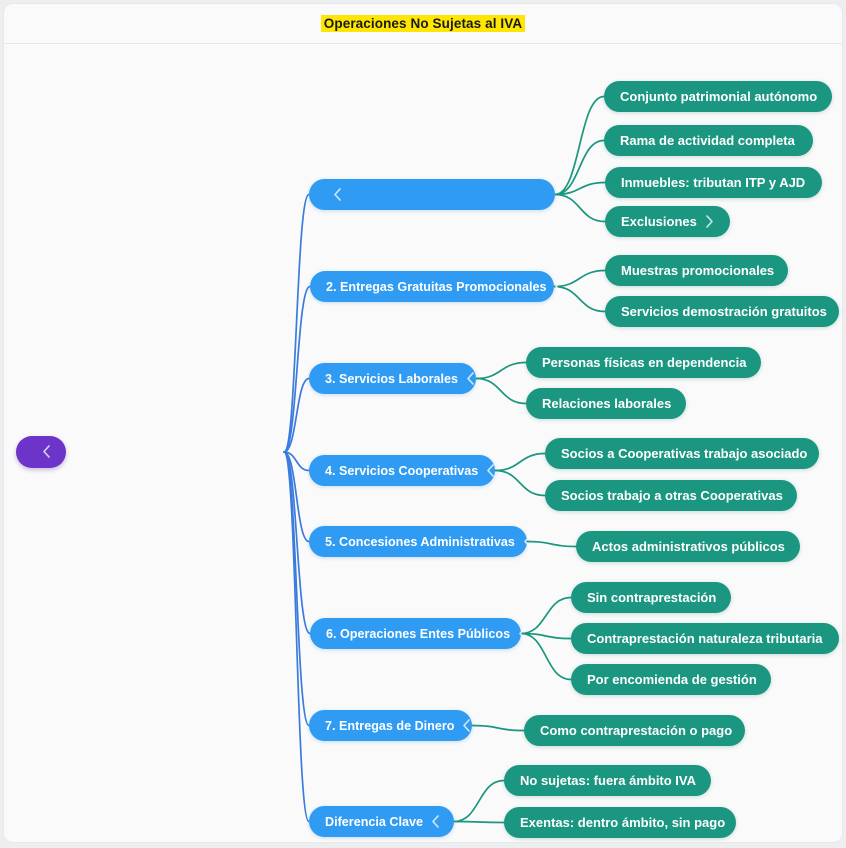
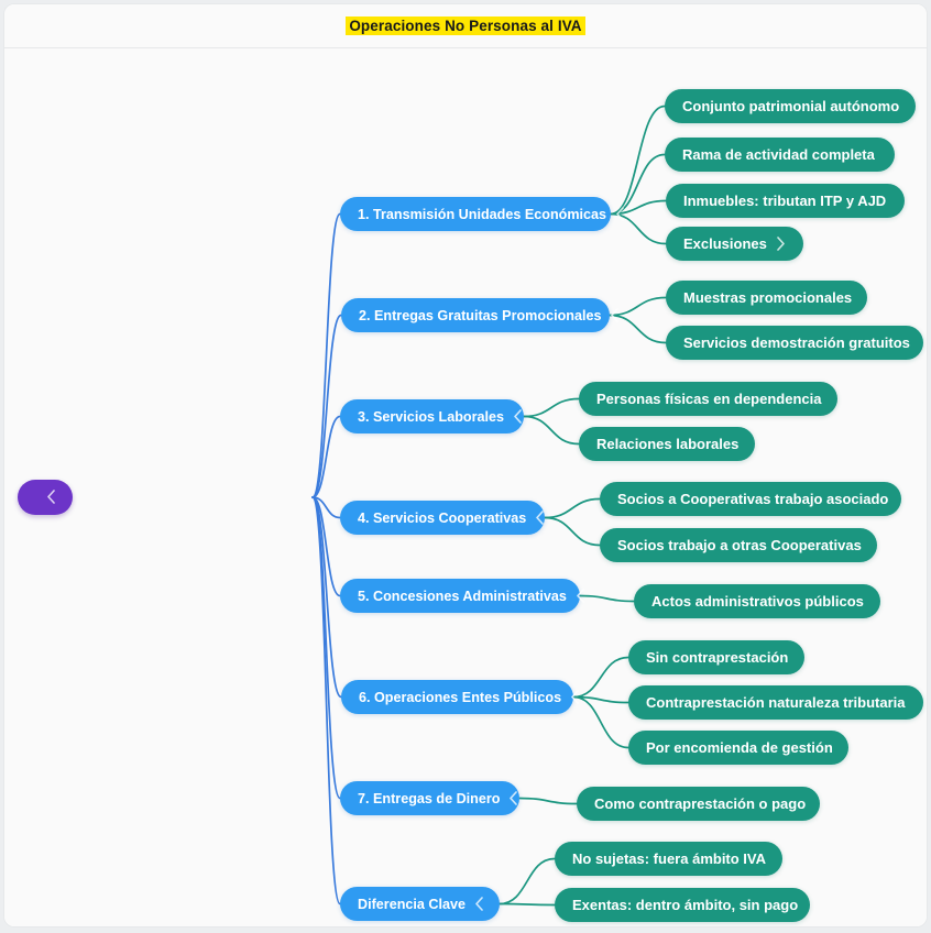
- Operaciones No Sujetas al IVA
+ Operaciones No Personas al IVA
+ 1. Transmisión Unidades Económicas
  Conjunto patrimonial autónomo
  Rama de actividad completa
  Inmuebles: tributan ITP y AJD
  Exclusiones
  2. Entregas Gratuitas Promocionales
  Muestras promocionales
  Servicios demostración gratuitos
  3. Servicios Laborales
  Personas físicas en dependencia
  Relaciones laborales
  4. Servicios Cooperativas
  Socios a Cooperativas trabajo asociado
  Socios trabajo a otras Cooperativas
  5. Concesiones Administrativas
  Actos administrativos públicos
  6. Operaciones Entes Públicos
  Sin contraprestación
  Contraprestación naturaleza tributaria
  Por encomienda de gestión
  7. Entregas de Dinero
  Como contraprestación o pago
  Diferencia Clave
  No sujetas: fuera ámbito IVA
  Exentas: dentro ámbito, sin pago
